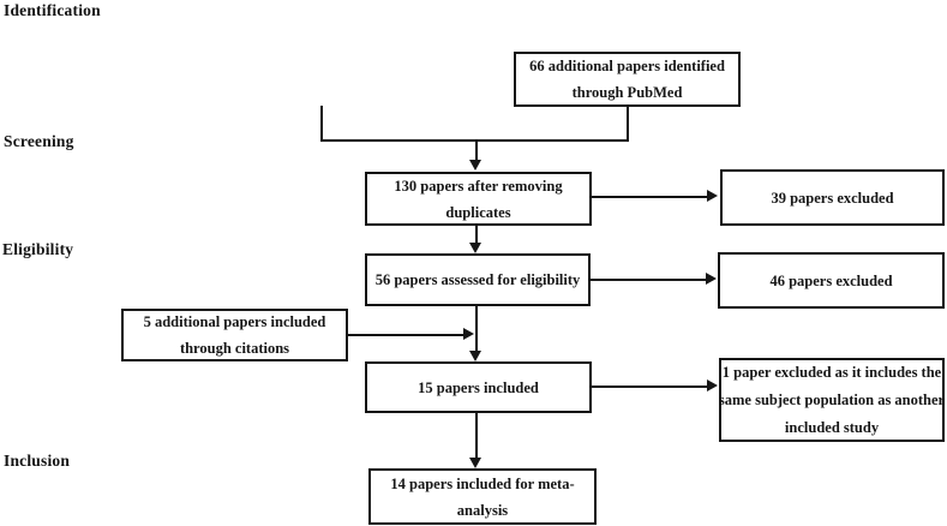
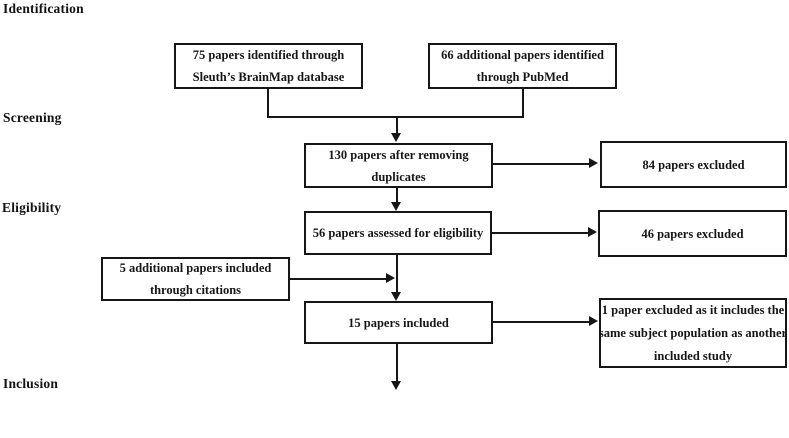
  Identification
  Screening
  Eligibility
  Inclusion
+ 75 papers identified through
+ Sleuth’s BrainMap database
  66 additional papers identified
  through PubMed
  130 papers after removing
  duplicates
- 39 papers excluded
+ 84 papers excluded
  56 papers assessed for eligibility
  46 papers excluded
  5 additional papers included
  through citations
  15 papers included
  1 paper excluded as it includes the
  same subject population as another
  included study
- 14 papers included for meta-
- analysis
